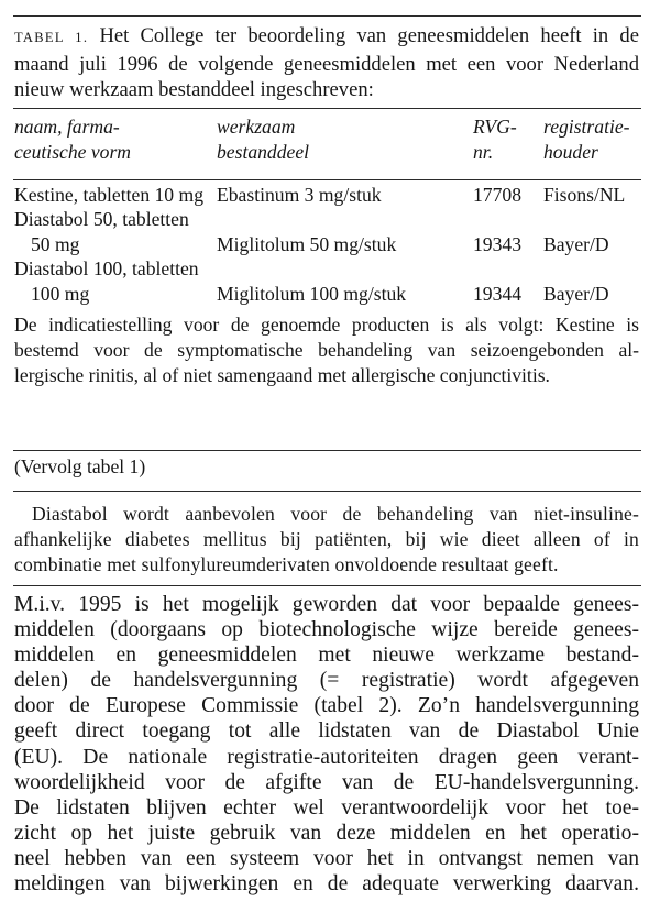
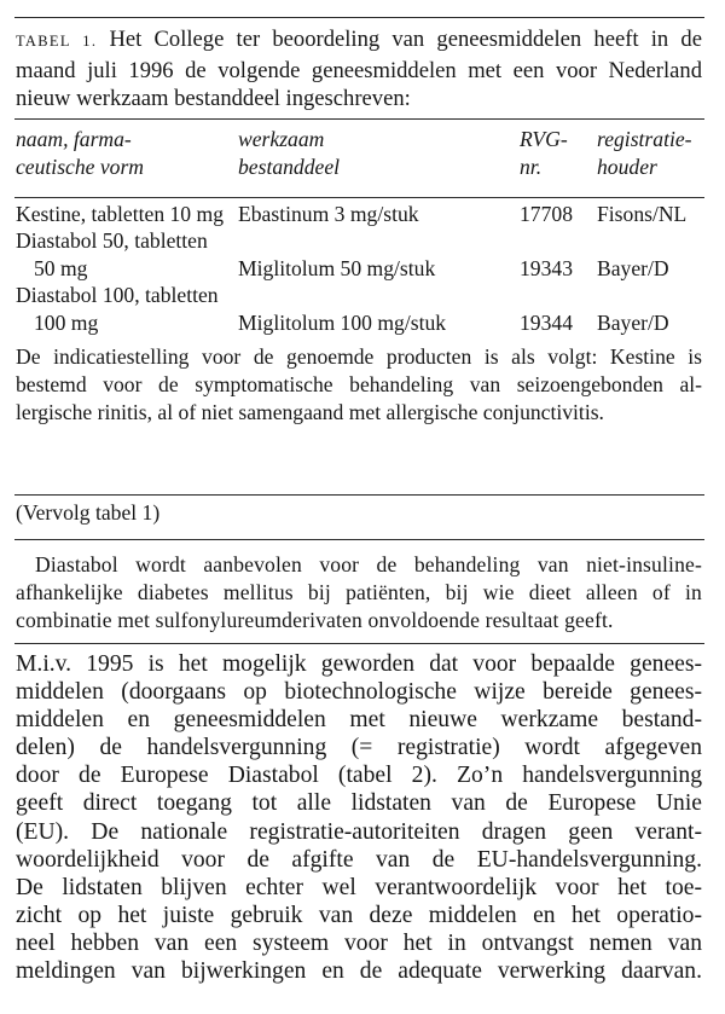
  TABEL 1. Het College ter beoordeling van geneesmiddelen heeft in de
  maand juli 1996 de volgende geneesmiddelen met een voor Nederland
  nieuw werkzaam bestanddeel ingeschreven:
  naam, farma-
  ceutische vorm
  werkzaam
  bestanddeel
  RVG-
  nr.
  registratie-
  houder
  Kestine, tabletten 10 mg
  Ebastinum 3 mg/stuk
  17708
  Fisons/NL
  Diastabol 50, tabletten
  50 mg
  Miglitolum 50 mg/stuk
  19343
  Bayer/D
  Diastabol 100, tabletten
  100 mg
  Miglitolum 100 mg/stuk
  19344
  Bayer/D
  De indicatiestelling voor de genoemde producten is als volgt: Kestine is
  bestemd voor de symptomatische behandeling van seizoengebonden al-
  lergische rinitis, al of niet samengaand met allergische conjunctivitis.
  (Vervolg tabel 1)
  Diastabol wordt aanbevolen voor de behandeling van niet-insuline-
  afhankelijke diabetes mellitus bij patiënten, bij wie dieet alleen of in
  combinatie met sulfonylureumderivaten onvoldoende resultaat geeft.
  M.i.v. 1995 is het mogelijk geworden dat voor bepaalde genees-
  middelen (doorgaans op biotechnologische wijze bereide genees-
  middelen en geneesmiddelen met nieuwe werkzame bestand-
  delen) de handelsvergunning (= registratie) wordt afgegeven
- door de Europese Commissie (tabel 2). Zo’n handelsvergunning
+ door de Europese Diastabol (tabel 2). Zo’n handelsvergunning
- geeft direct toegang tot alle lidstaten van de Diastabol Unie
+ geeft direct toegang tot alle lidstaten van de Europese Unie
  (EU). De nationale registratie-autoriteiten dragen geen verant-
  woordelijkheid voor de afgifte van de EU-handelsvergunning.
  De lidstaten blijven echter wel verantwoordelijk voor het toe-
  zicht op het juiste gebruik van deze middelen en het operatio-
  neel hebben van een systeem voor het in ontvangst nemen van
  meldingen van bijwerkingen en de adequate verwerking daarvan.
